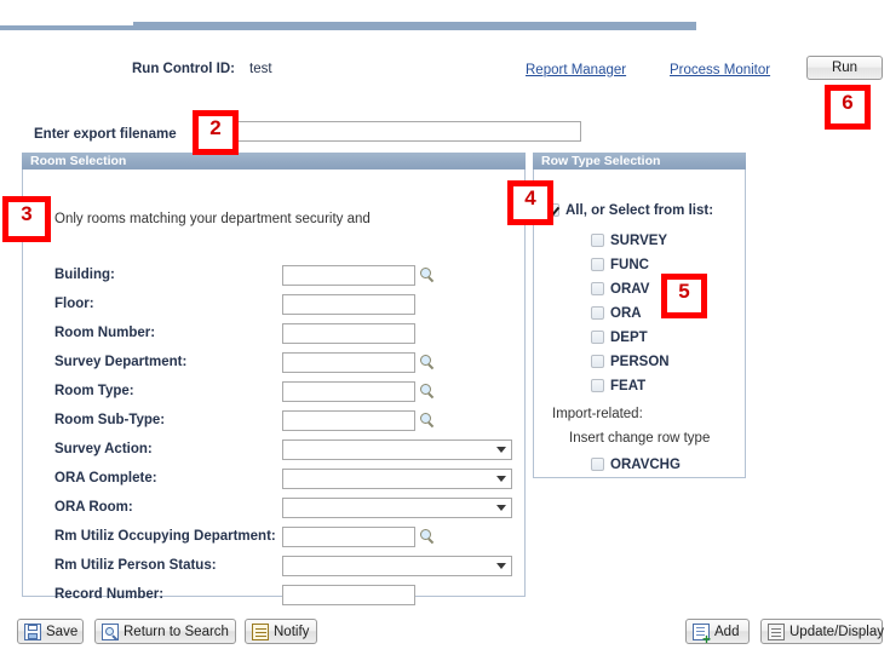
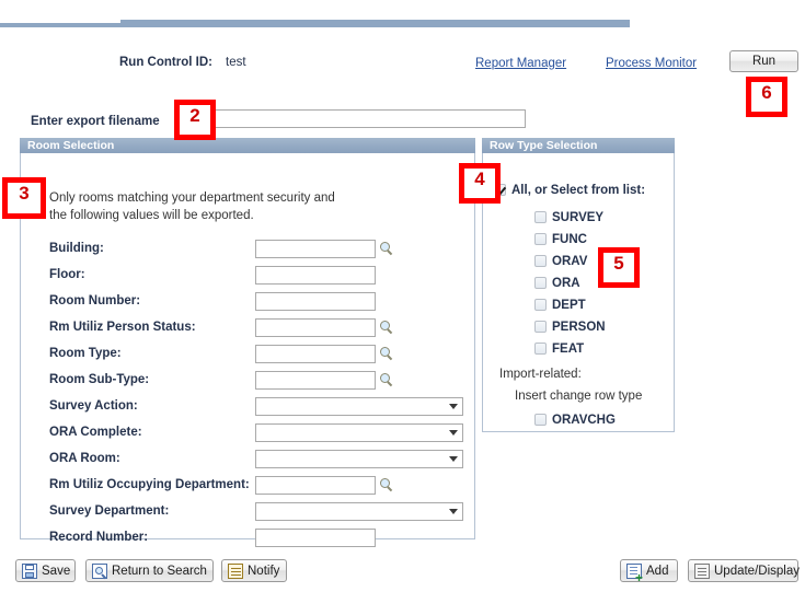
  Run Control ID:
  test
  Report Manager
  Process Monitor
  Run
  Enter export filename
  Room Selection
  Only rooms matching your department security and
+ the following values will be exported.
  Building:
  Floor:
  Room Number:
- Survey Department:
+ Rm Utiliz Person Status:
  Room Type:
  Room Sub-Type:
  Survey Action:
  ORA Complete:
  ORA Room:
  Rm Utiliz Occupying Department:
- Rm Utiliz Person Status:
+ Survey Department:
  Record Number:
  Row Type Selection
  All, or Select from list:
  SURVEY
  FUNC
  ORAV
  ORA
  DEPT
  PERSON
  FEAT
  Import-related:
  Insert change row type
  ORAVCHG
  Save
  Return to Search
  Notify
  Add
  Update/Display
  2
  3
  4
  5
  6
